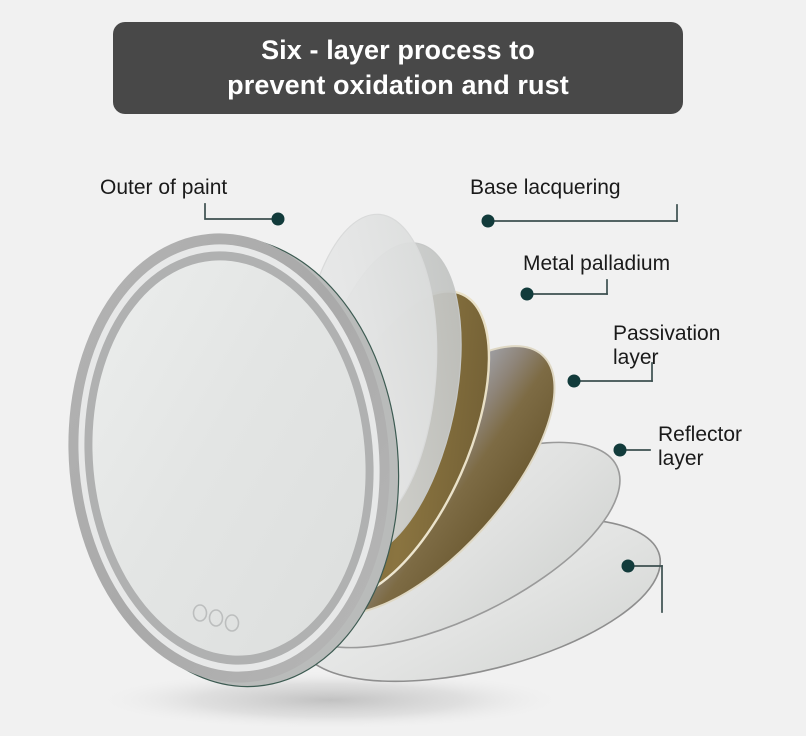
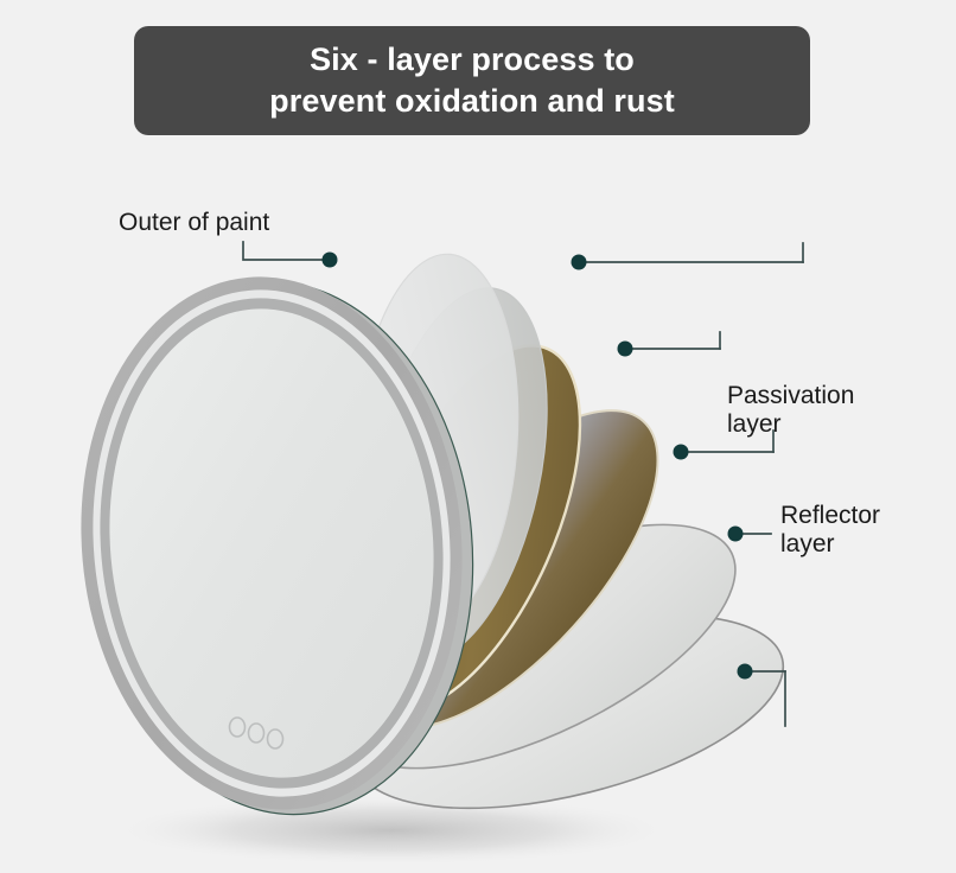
  Six - layer process to
  prevent oxidation and rust
  Outer of paint
- Base lacquering
- Metal palladium
  Passivation
  layer
  Reflector
  layer
